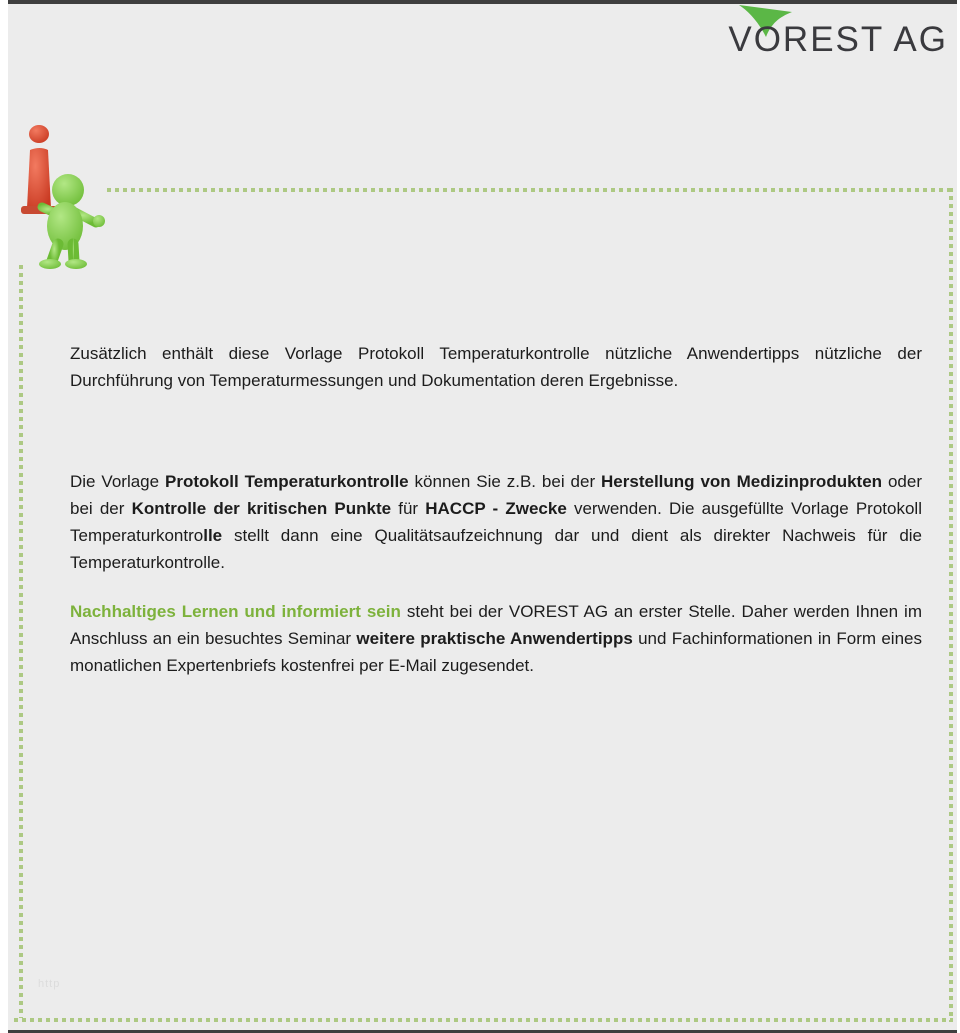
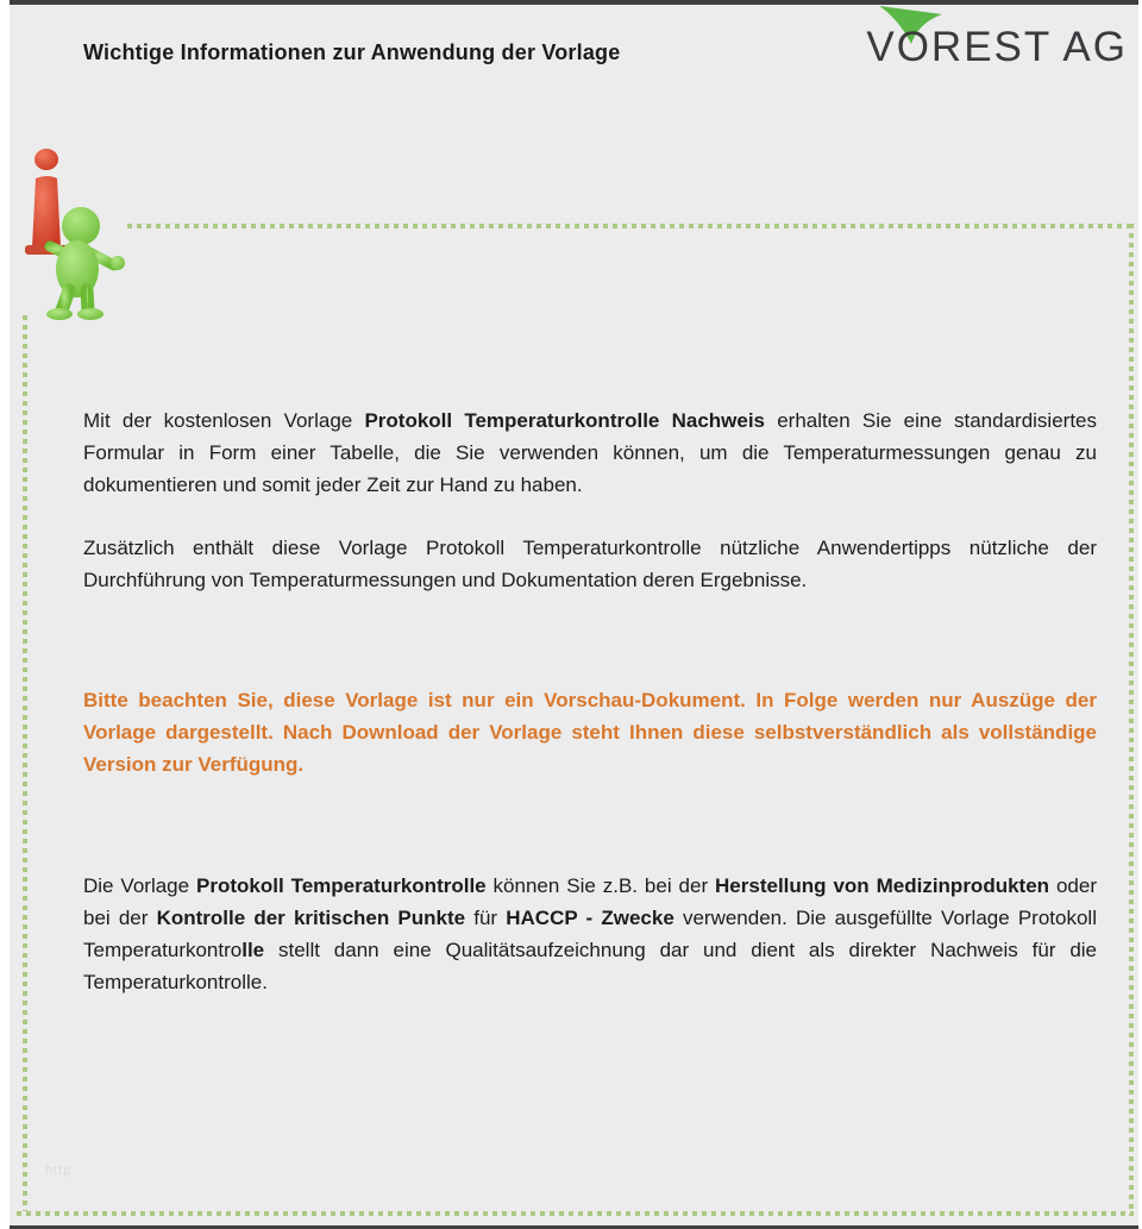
+ Wichtige Informationen zur Anwendung der Vorlage
  VOREST AG
+ Mit der kostenlosen Vorlage Protokoll Temperaturkontrolle Nachweis erhalten Sie eine standardisiertes Formular in Form einer Tabelle, die Sie verwenden können, um die Temperaturmessungen genau zu dokumentieren und somit jeder Zeit zur Hand zu haben.
  Zusätzlich enthält diese Vorlage Protokoll Temperaturkontrolle nützliche Anwendertipps nützliche der Durchführung von Temperaturmessungen und Dokumentation deren Ergebnisse.
+ Bitte beachten Sie, diese Vorlage ist nur ein Vorschau-Dokument. In Folge werden nur Auszüge der Vorlage dargestellt. Nach Download der Vorlage steht Ihnen diese selbstverständlich als vollständige Version zur Verfügung.
  Die Vorlage Protokoll Temperaturkontrolle können Sie z.B. bei der Herstellung von Medizinprodukten oder bei der Kontrolle der kritischen Punkte für HACCP - Zwecke verwenden. Die ausgefüllte Vorlage Protokoll Temperaturkontrolle stellt dann eine Qualitätsaufzeichnung dar und dient als direkter Nachweis für die Temperaturkontrolle.
- Nachhaltiges Lernen und informiert sein steht bei der VOREST AG an erster Stelle. Daher werden Ihnen im Anschluss an ein besuchtes Seminar weitere praktische Anwendertipps und Fachinformationen in Form eines monatlichen Expertenbriefs kostenfrei per E-Mail zugesendet.
